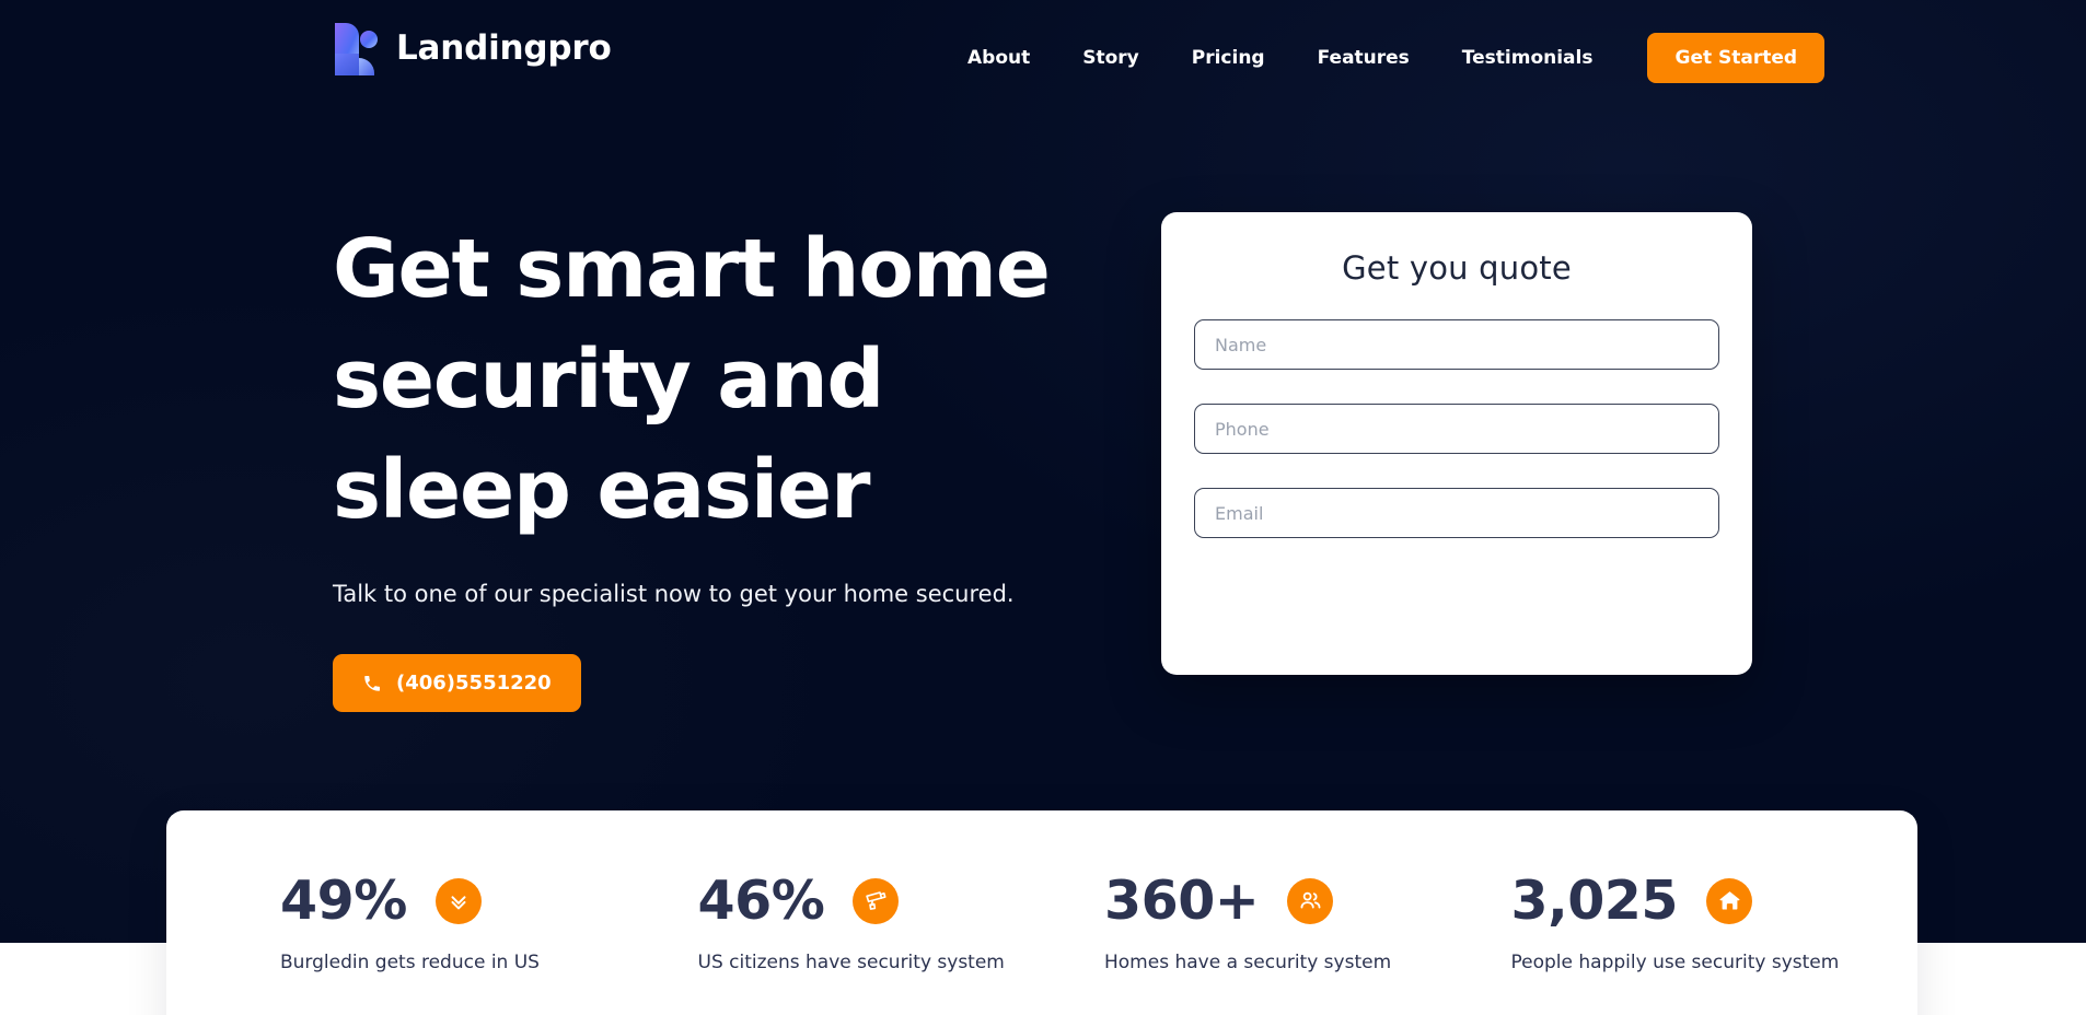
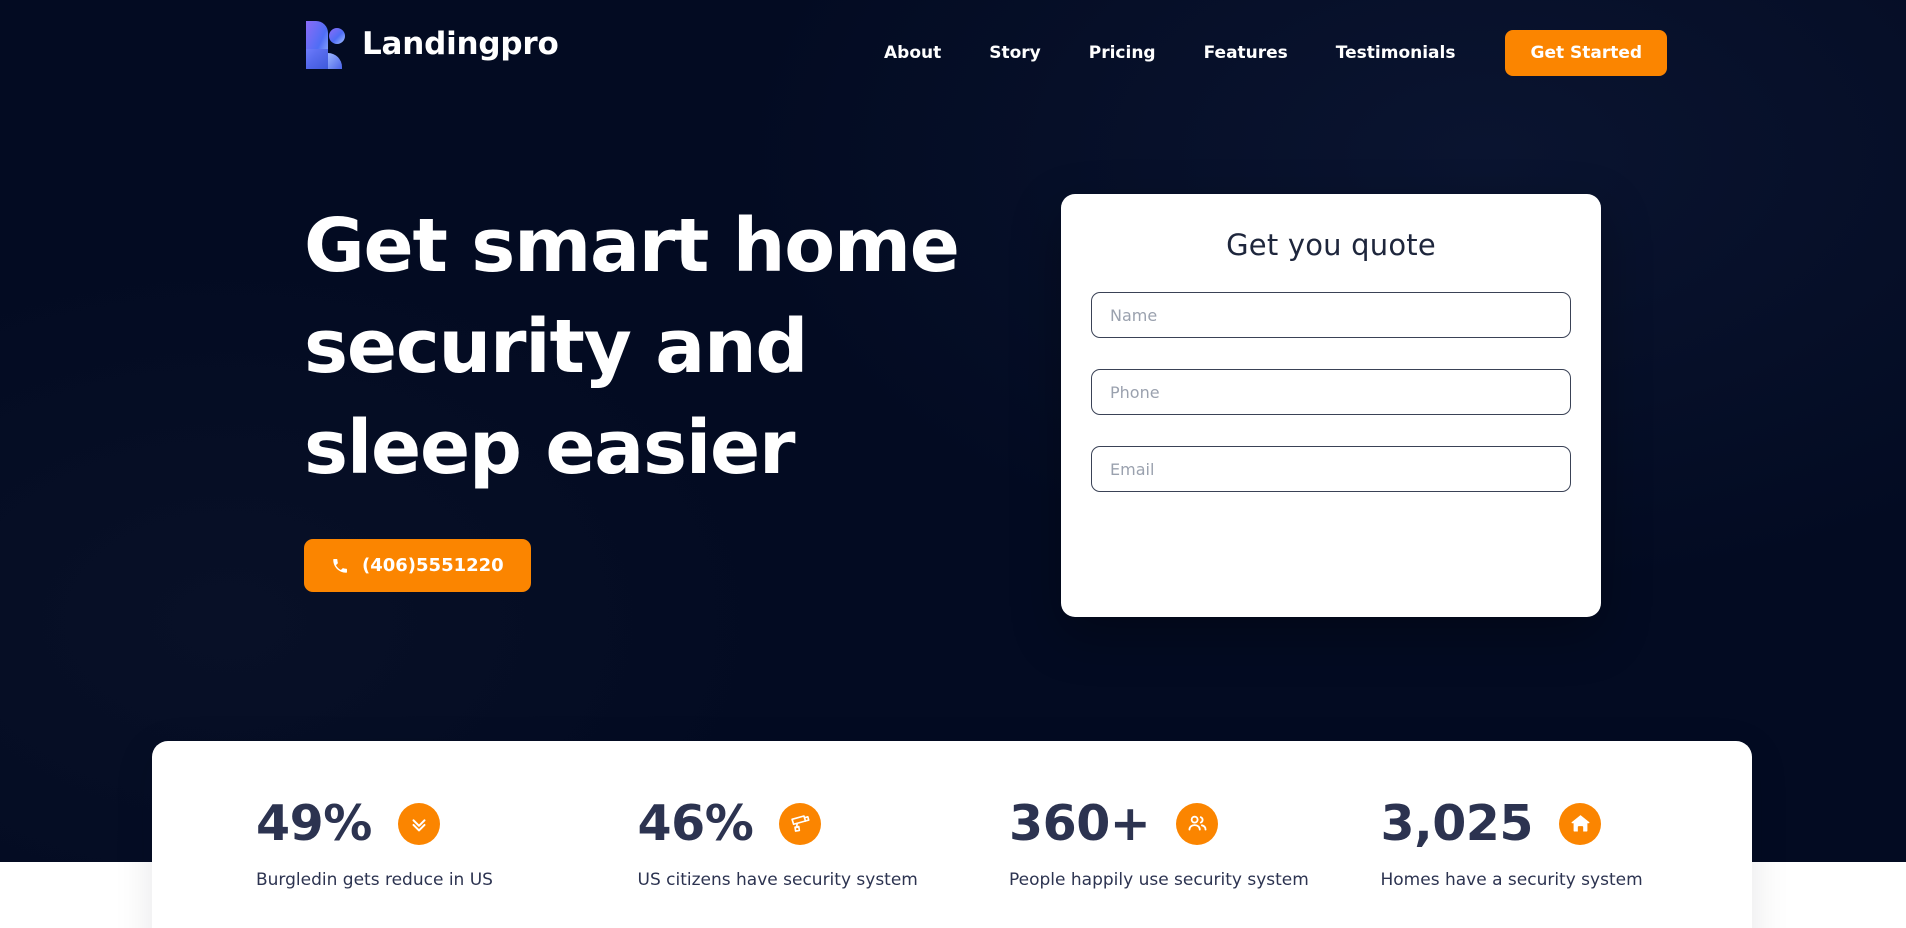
  Landingpro
  About
  Story
  Pricing
  Features
  Testimonials
  Get Started
  Get smart home
  security and
  sleep easier
- Talk to one of our specialist now to get your home secured.
  (406)5551220
  Get you quote
  Name
  Phone
  Email
  49%
  Burgledin gets reduce in US
  46%
  US citizens have security system
  360+
- Homes have a security system
+ People happily use security system
  3,025
- People happily use security system
+ Homes have a security system
